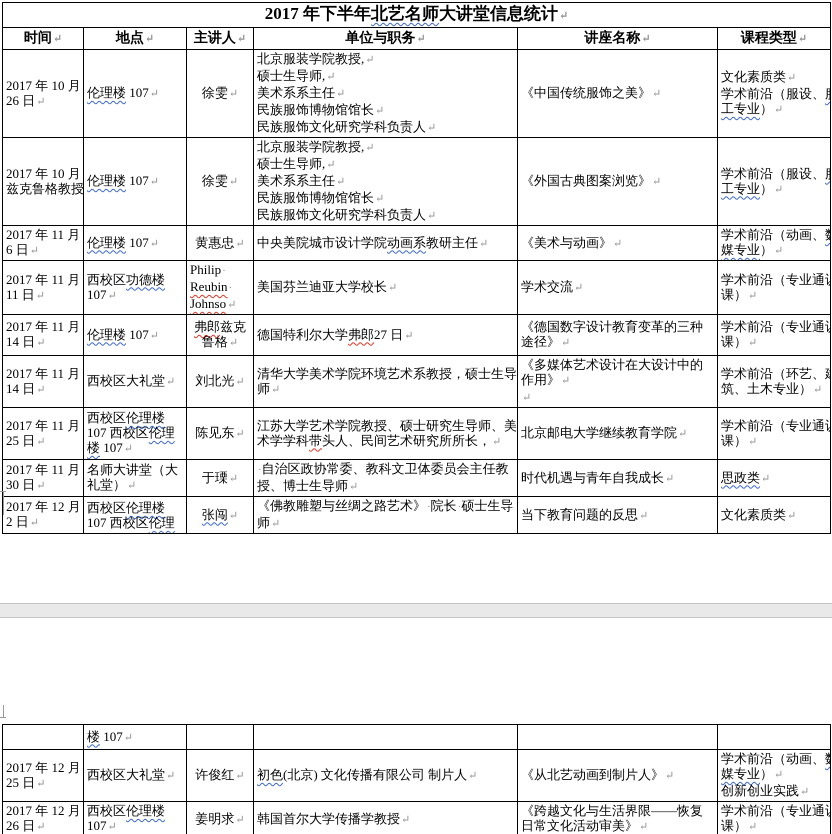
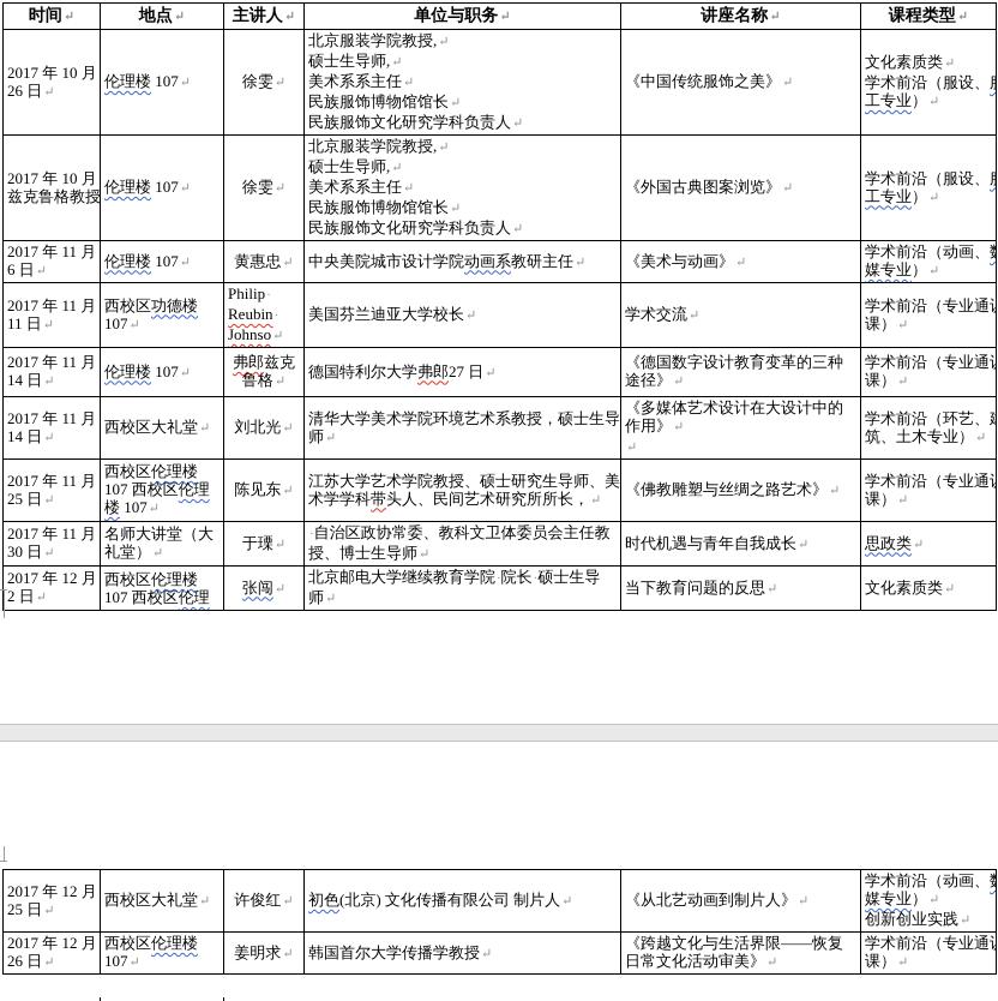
- 2017 年下半年北艺名师大讲堂信息统计↵
  时间↵	地点↵	主讲人↵	单位与职务↵	讲座名称↵	课程类型↵
  2017 年 10 月26 日↵	伦理楼 107↵	徐雯↵	北京服装学院教授,↵硕士生导师,↵美术系系主任↵民族服饰博物馆馆长↵民族服饰文化研究学科负责人↵	《中国传统服饰之美》↵	文化素质类↵学术前沿（服设、工专业）↵
  2017 年 10 月兹克鲁格教授	伦理楼 107↵	徐雯↵	北京服装学院教授,↵硕士生导师,↵美术系系主任↵民族服饰博物馆馆长↵民族服饰文化研究学科负责人↵	《外国古典图案浏览》↵	学术前沿（服设、工专业）↵
  2017 年 11 月6 日↵	伦理楼 107↵	黄惠忠↵	中央美院城市设计学院动画系教研主任↵	《美术与动画》↵	学术前沿（动画、媒专业）↵
  2017 年 11 月11 日↵	西校区功德楼107↵	Philip·Reubin·Johnso↵	美国芬兰迪亚大学校长↵	学术交流↵	学术前沿（专业通课）↵
  2017 年 11 月14 日↵	伦理楼 107↵	弗郎兹克鲁格↵	德国特利尔大学弗郎27 日↵	《德国数字设计教育变革的三种途径》↵	学术前沿（专业通课）↵
  2017 年 11 月14 日↵	西校区大礼堂↵	刘北光↵	清华大学美术学院环境艺术系教授，硕士生导师↵	《多媒体艺术设计在大设计中的作用》↵↵	学术前沿（环艺、筑、土木专业）↵
- 2017 年 11 月25 日↵	西校区伦理楼107 西校区伦理楼 107↵	陈见东↵	江苏大学艺术学院教授、硕士研究生导师、美术学学科带头人、民间艺术研究所所长，↵	北京邮电大学继续教育学院↵	学术前沿（专业通课）↵
+ 2017 年 11 月25 日↵	西校区伦理楼107 西校区伦理楼 107↵	陈见东↵	江苏大学艺术学院教授、硕士研究生导师、美术学学科带头人、民间艺术研究所所长，↵	《佛教雕塑与丝绸之路艺术》↵	学术前沿（专业通课）↵
  2017 年 11 月30 日↵	名师大讲堂（大礼堂）↵	于瑮↵	·自治区政协常委、教科文卫体委员会主任教授、博士生导师↵	时代机遇与青年自我成长↵	思政类↵
- 2017 年 12 月2 日↵	西校区伦理楼107 西校区伦理	张闯↵	《佛教雕塑与丝绸之路艺术》·院长·硕士生导师↵	当下教育问题的反思↵	文化素质类↵
+ 2017 年 12 月2 日↵	西校区伦理楼107 西校区伦理	张闯↵	北京邮电大学继续教育学院·院长·硕士生导师↵	当下教育问题的反思↵	文化素质类↵
- 	楼 107↵
  2017 年 12 月25 日↵	西校区大礼堂↵	许俊红↵	初色(北京) 文化传播有限公司 制片人↵	《从北艺动画到制片人》↵	学术前沿（动画、媒专业）↵创新创业实践↵
  2017 年 12 月26 日↵	西校区伦理楼107↵	姜明求↵	韩国首尔大学传播学教授↵	《跨越文化与生活界限——恢复日常文化活动审美》↵	学术前沿（专业通课）↵
